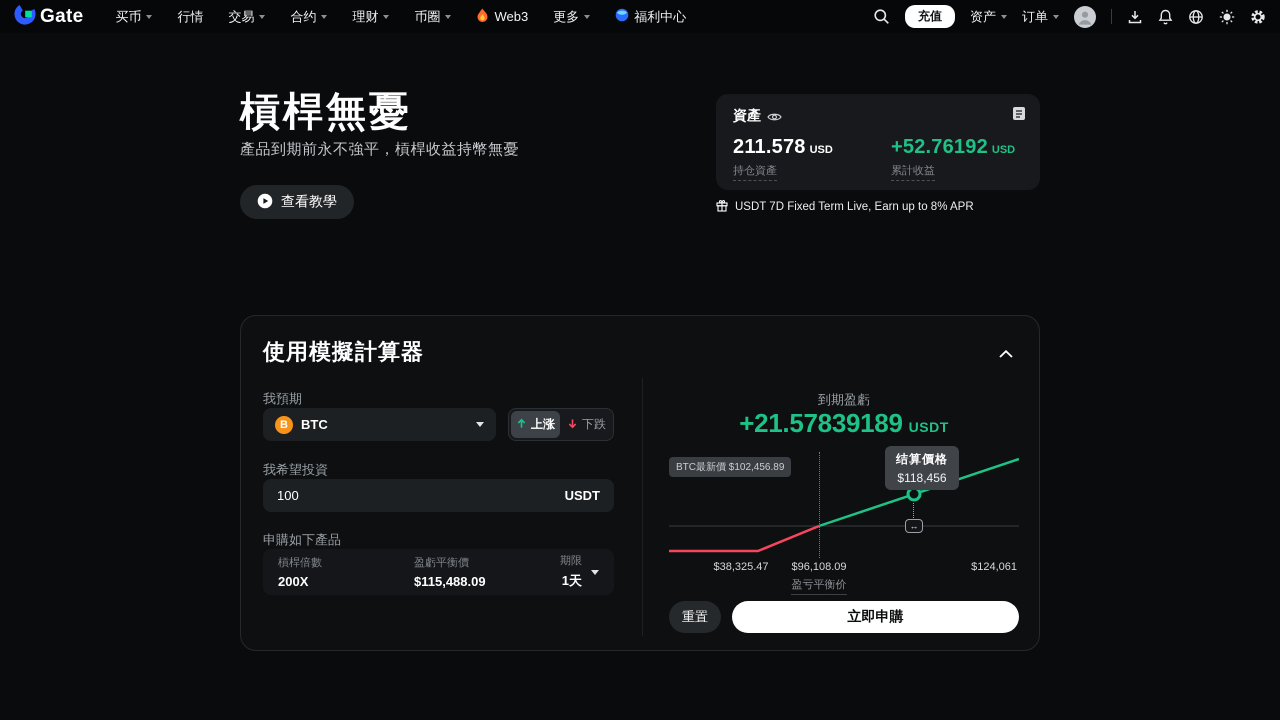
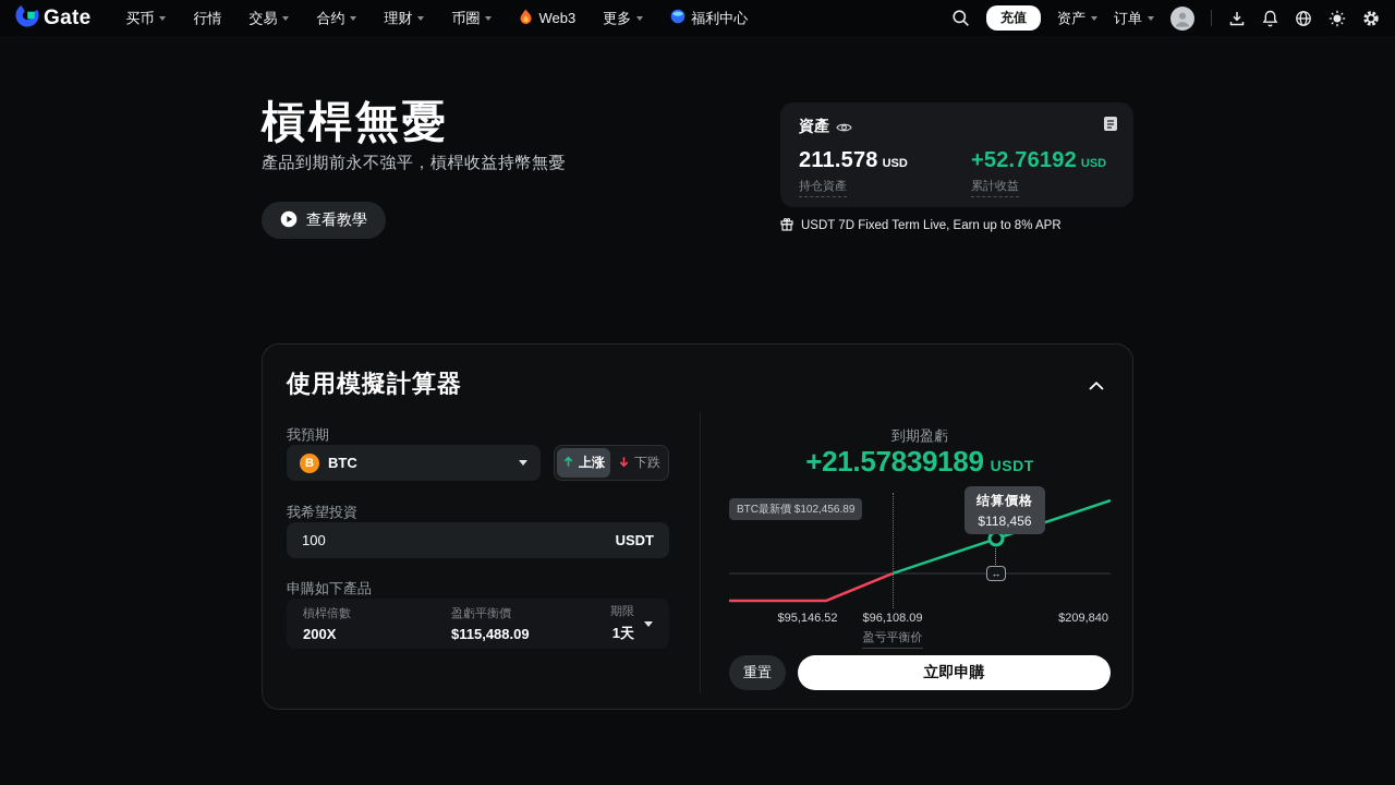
  Gate
  买币
  行情
  交易
  合约
  理财
  币圈
  Web3
  更多
  福利中心
  充值
  资产
  订单
  槓桿無憂
  產品到期前永不強平，槓桿收益持幣無憂
  查看教學
  資產
  211.578 USD
  持仓資產
  +52.76192 USD
  累計收益
  USDT 7D Fixed Term Live, Earn up to 8% APR
  使用模擬計算器
  我預期
  B
  BTC
  上涨
  下跌
  我希望投資
  100
  USDT
  申購如下產品
  槓桿倍數
  200X
  盈虧平衡價
  $115,488.09
  期限
  1天
  到期盈虧
  +21.57839189 USDT
  BTC最新價 $102,456.89
  结算價格
  $118,456
  ↔
- $38,325.47
+ $95,146.52
  $96,108.09
- $124,061
+ $209,840
  盈亏平衡价
  重置
  立即申購
